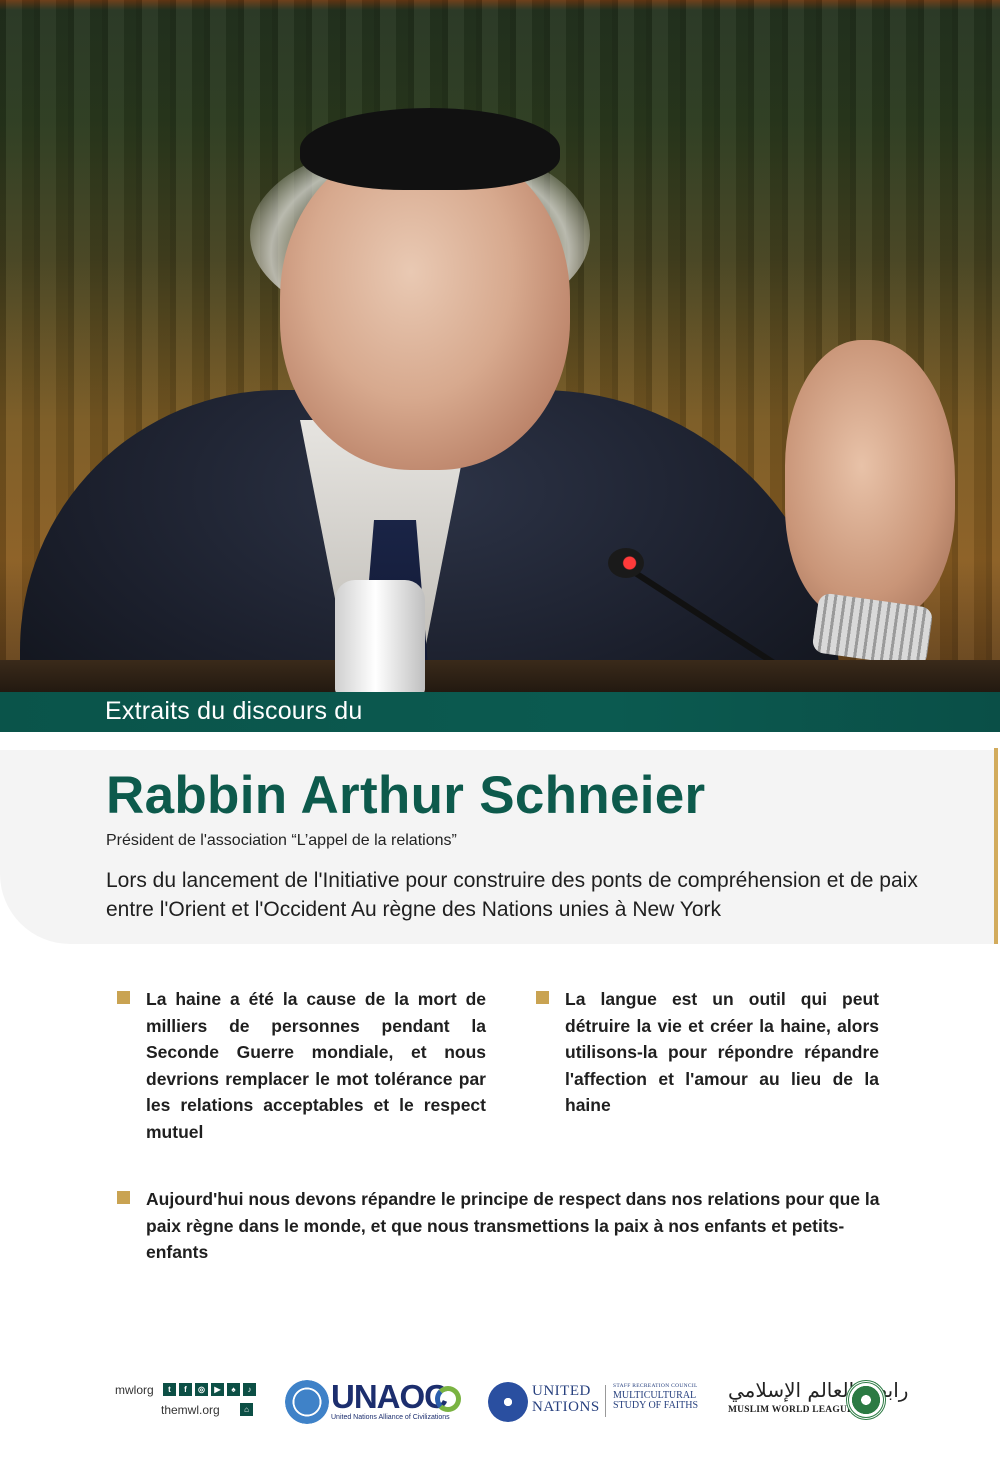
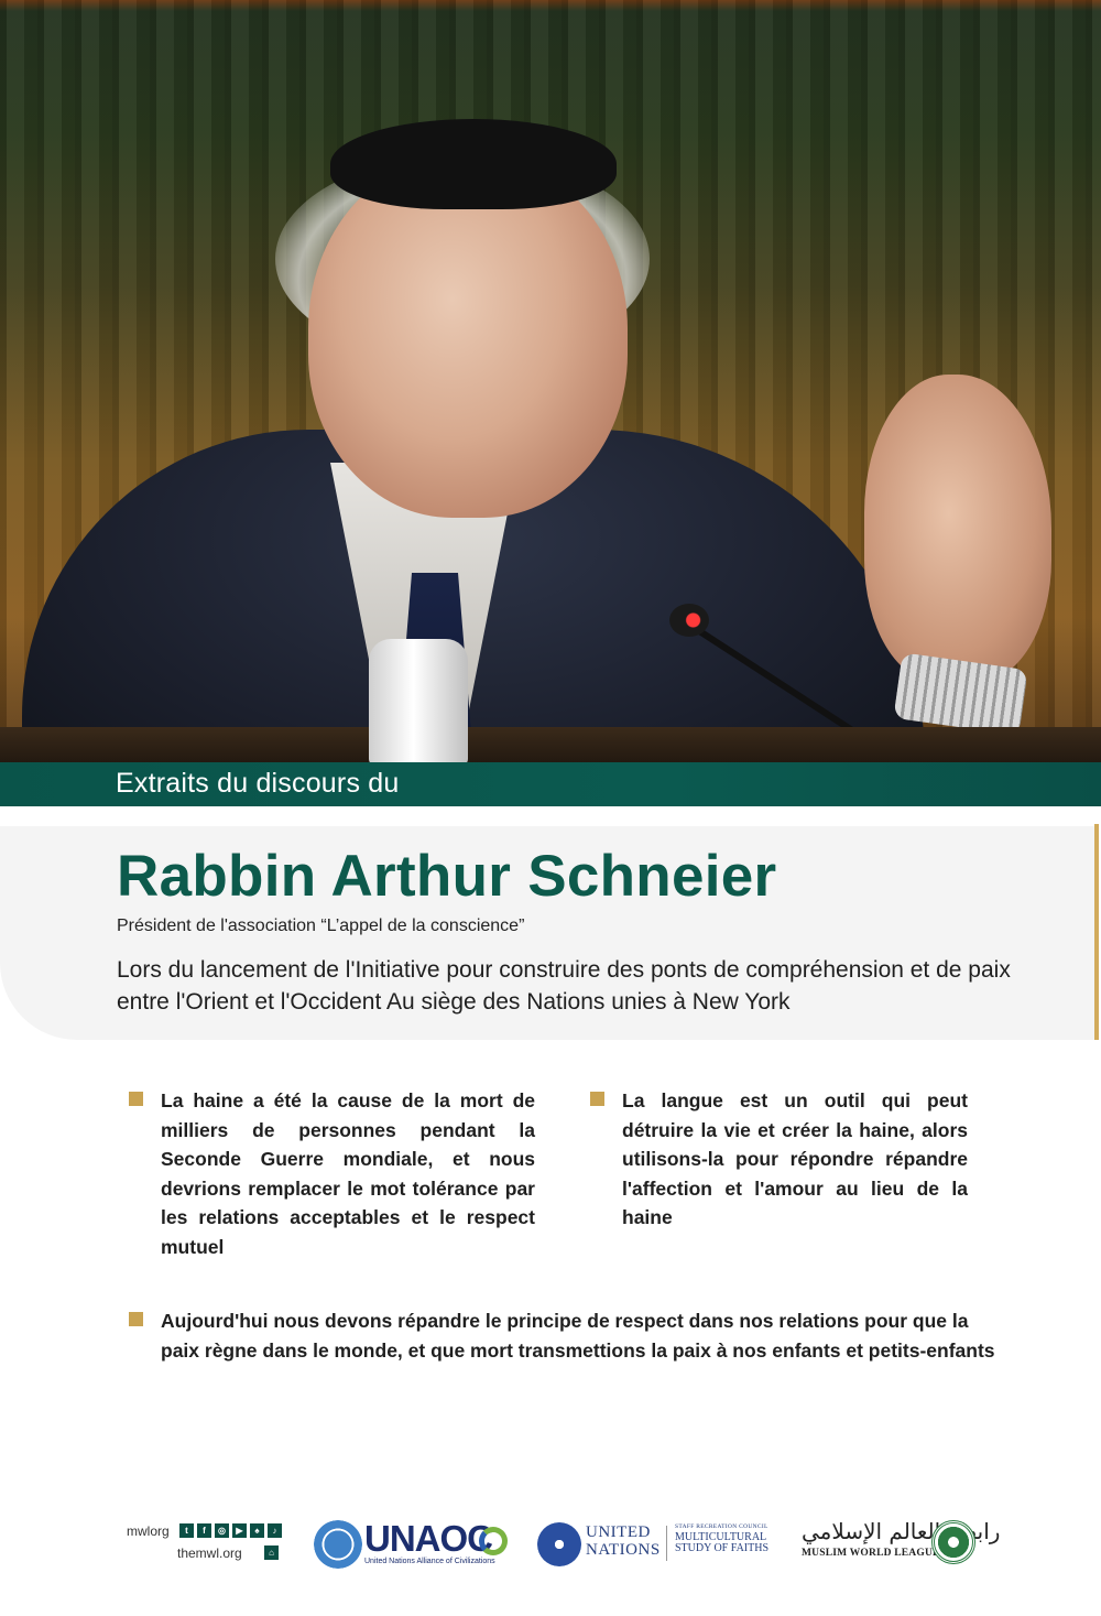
  Extraits du discours du
  Rabbin Arthur Schneier
- Président de l'association “L’appel de la relations”
+ Président de l'association “L’appel de la conscience”
- Lors du lancement de l'Initiative pour construire des ponts de compréhension et de paix entre l'Orient et l'Occident Au règne des Nations unies à New York
+ Lors du lancement de l'Initiative pour construire des ponts de compréhension et de paix entre l'Orient et l'Occident Au siège des Nations unies à New York
  La haine a été la cause de la mort de milliers de personnes pendant la Seconde Guerre mondiale, et nous devrions remplacer le mot tolérance par les relations acceptables et le respect mutuel
  La langue est un outil qui peut détruire la vie et créer la haine, alors utilisons-la pour répondre répandre l'affection et l'amour au lieu de la haine
- Aujourd'hui nous devons répandre le principe de respect dans nos relations pour que la paix règne dans le monde, et que nous transmettions la paix à nos enfants et petits-enfants
+ Aujourd'hui nous devons répandre le principe de respect dans nos relations pour que la paix règne dans le monde, et que mort transmettions la paix à nos enfants et petits-enfants
  mwlorg
  t
  f
  ◎
  ▶
  ♠
  ♪
  themwl.org
  ⌂
  UNAOC
  UNITED
  NATIONS
  MULTICULTURAL
  STUDY OF FAITHS
  رابلعالم الإسلامي
  MUSLIM WORLD LEAGU
